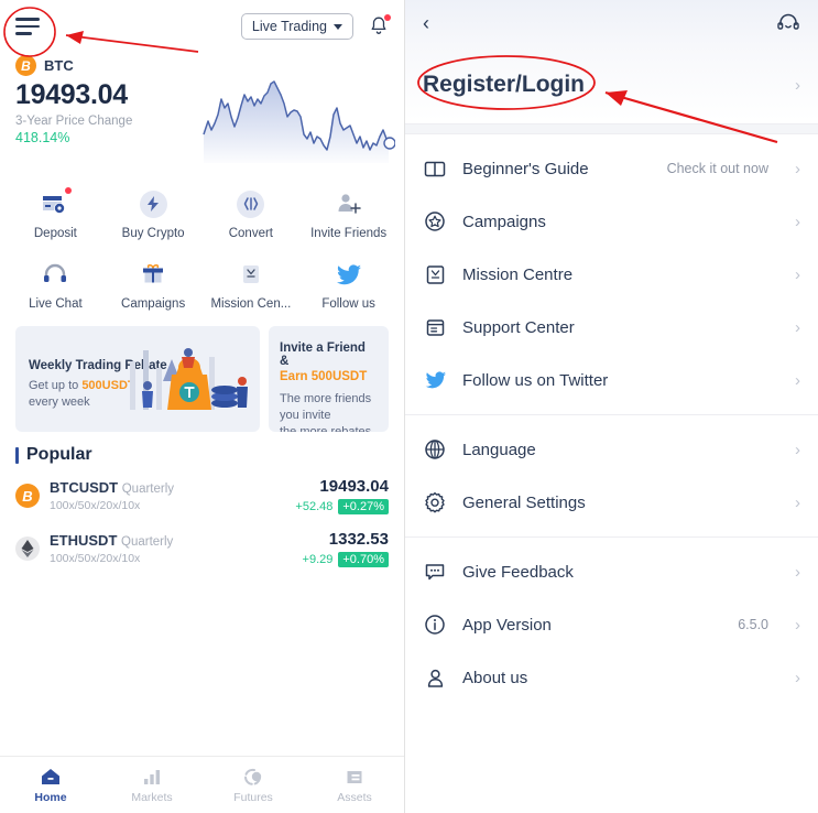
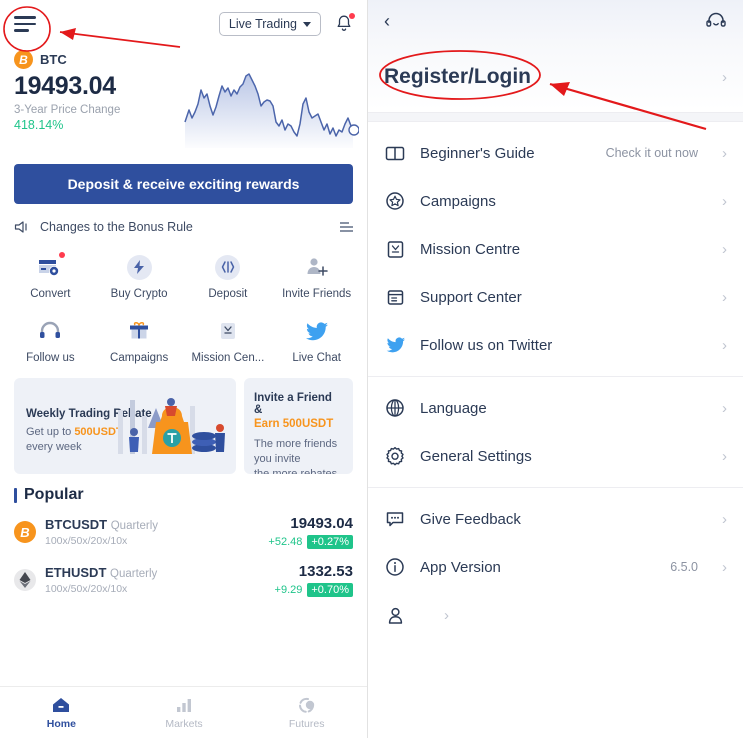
  Live Trading
  B
  BTC
  19493.04
  3-Year Price Change
  418.14%
+ Deposit & receive exciting rewards
+ Changes to the Bonus Rule
- Deposit
+ Convert
  Buy Crypto
- Convert
+ Deposit
  Invite Friends
- Live Chat
+ Follow us
  Campaigns
  Mission Cen...
- Follow us
+ Live Chat
  Weekly Trading Reate
  Get up to 500USD
  every week
  Invite a Friend &
  Earn 500USDT
  The more friends you invite
  Popular
  B
  BTCUSDT Quarterly
  100x/50x/20x/10x
  19493.04
  +52.48
  +0.27%
  ETHUSDT Quarterly
  100x/50x/20x/10x
  1332.53
  +9.29
  +0.70%
  Home
  Markets
  Futures
- Assets
  ‹
  Register/Login
  ›
  Beginner's Guide
  Check it out now
  ›
  Campaigns
  ›
  Mission Centre
  ›
  Support Center
  ›
  Follow us on Twitter
  ›
  Language
  ›
  General Settings
  ›
  Give Feedback
  ›
  App Version
  6.5.0
  ›
- About us
  ›
